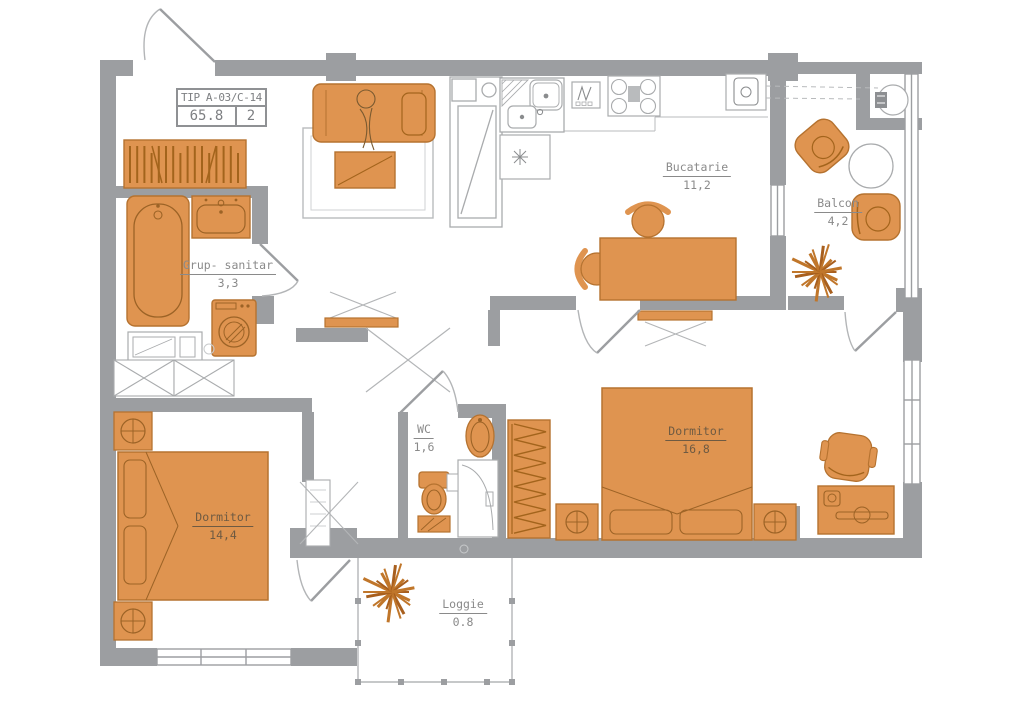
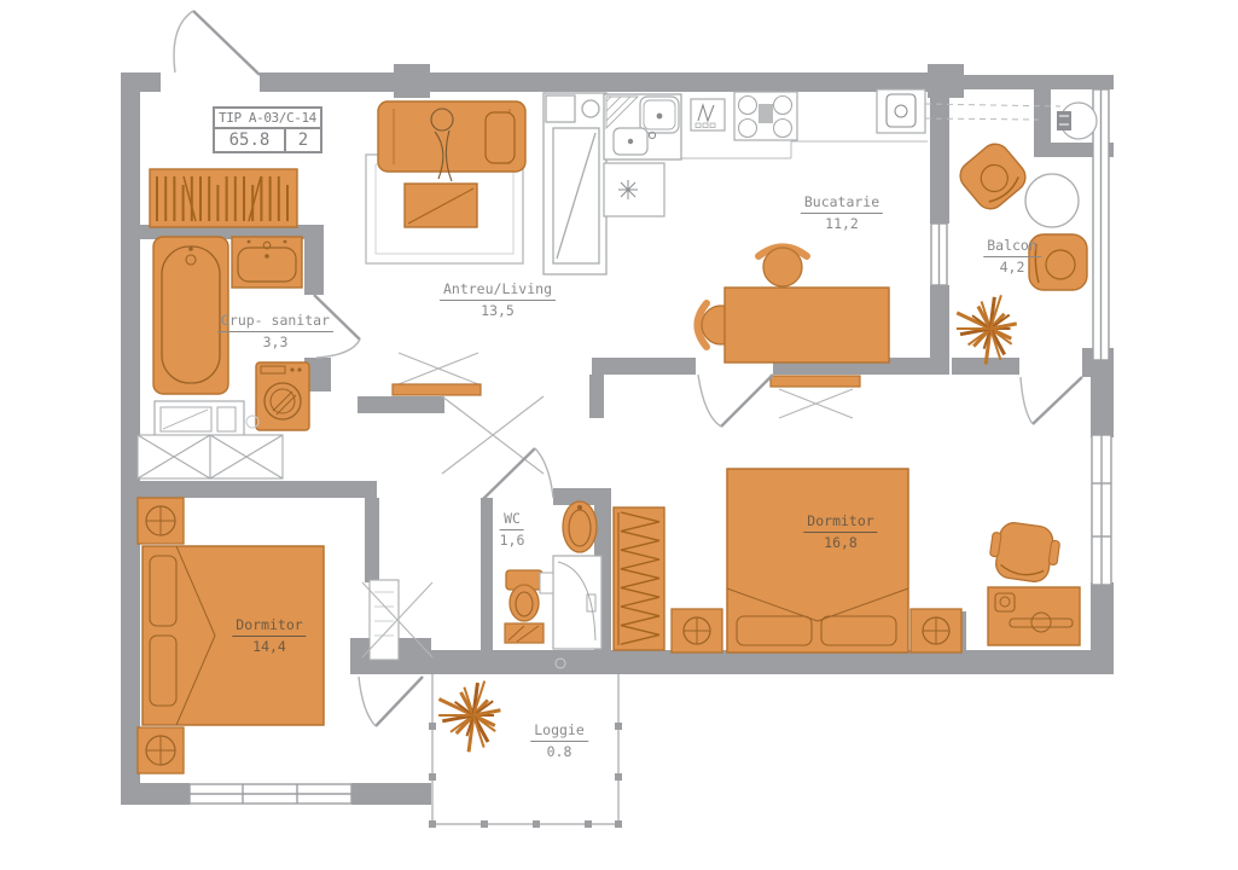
  TIP A-03/C-14
  65.8
  2
+ Antreu/Living
+ 13,5
  Bucatarie
  11,2
  Balcon
  4,2
  Grup- sanitar
  3,3
  WC
  1,6
  Dormitor
  16,8
  Dormitor
  14,4
  Loggie
  0.8
